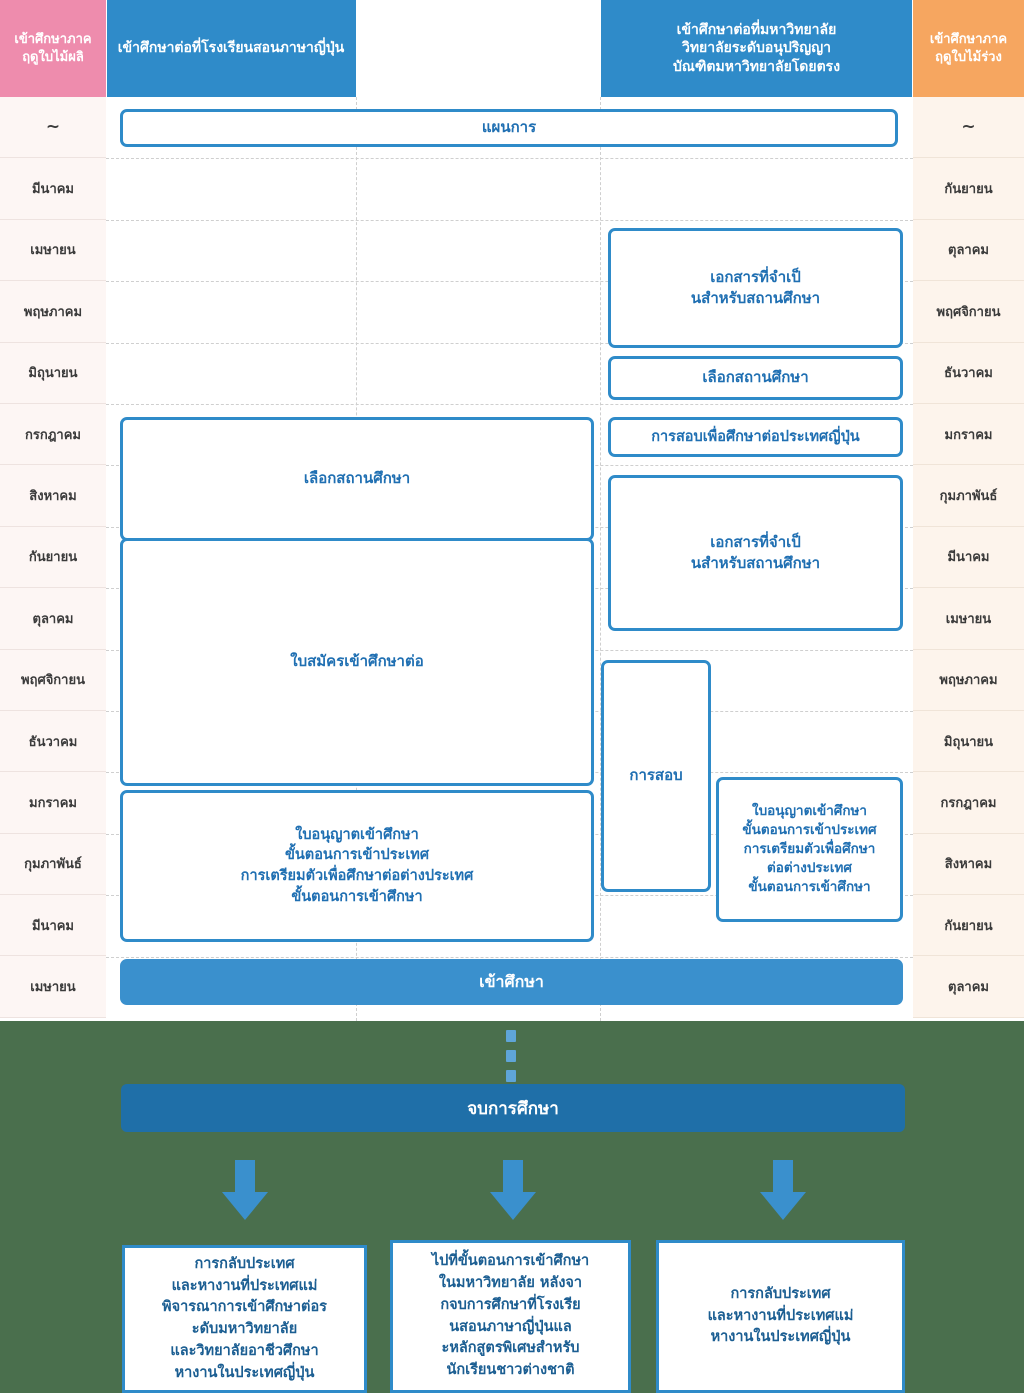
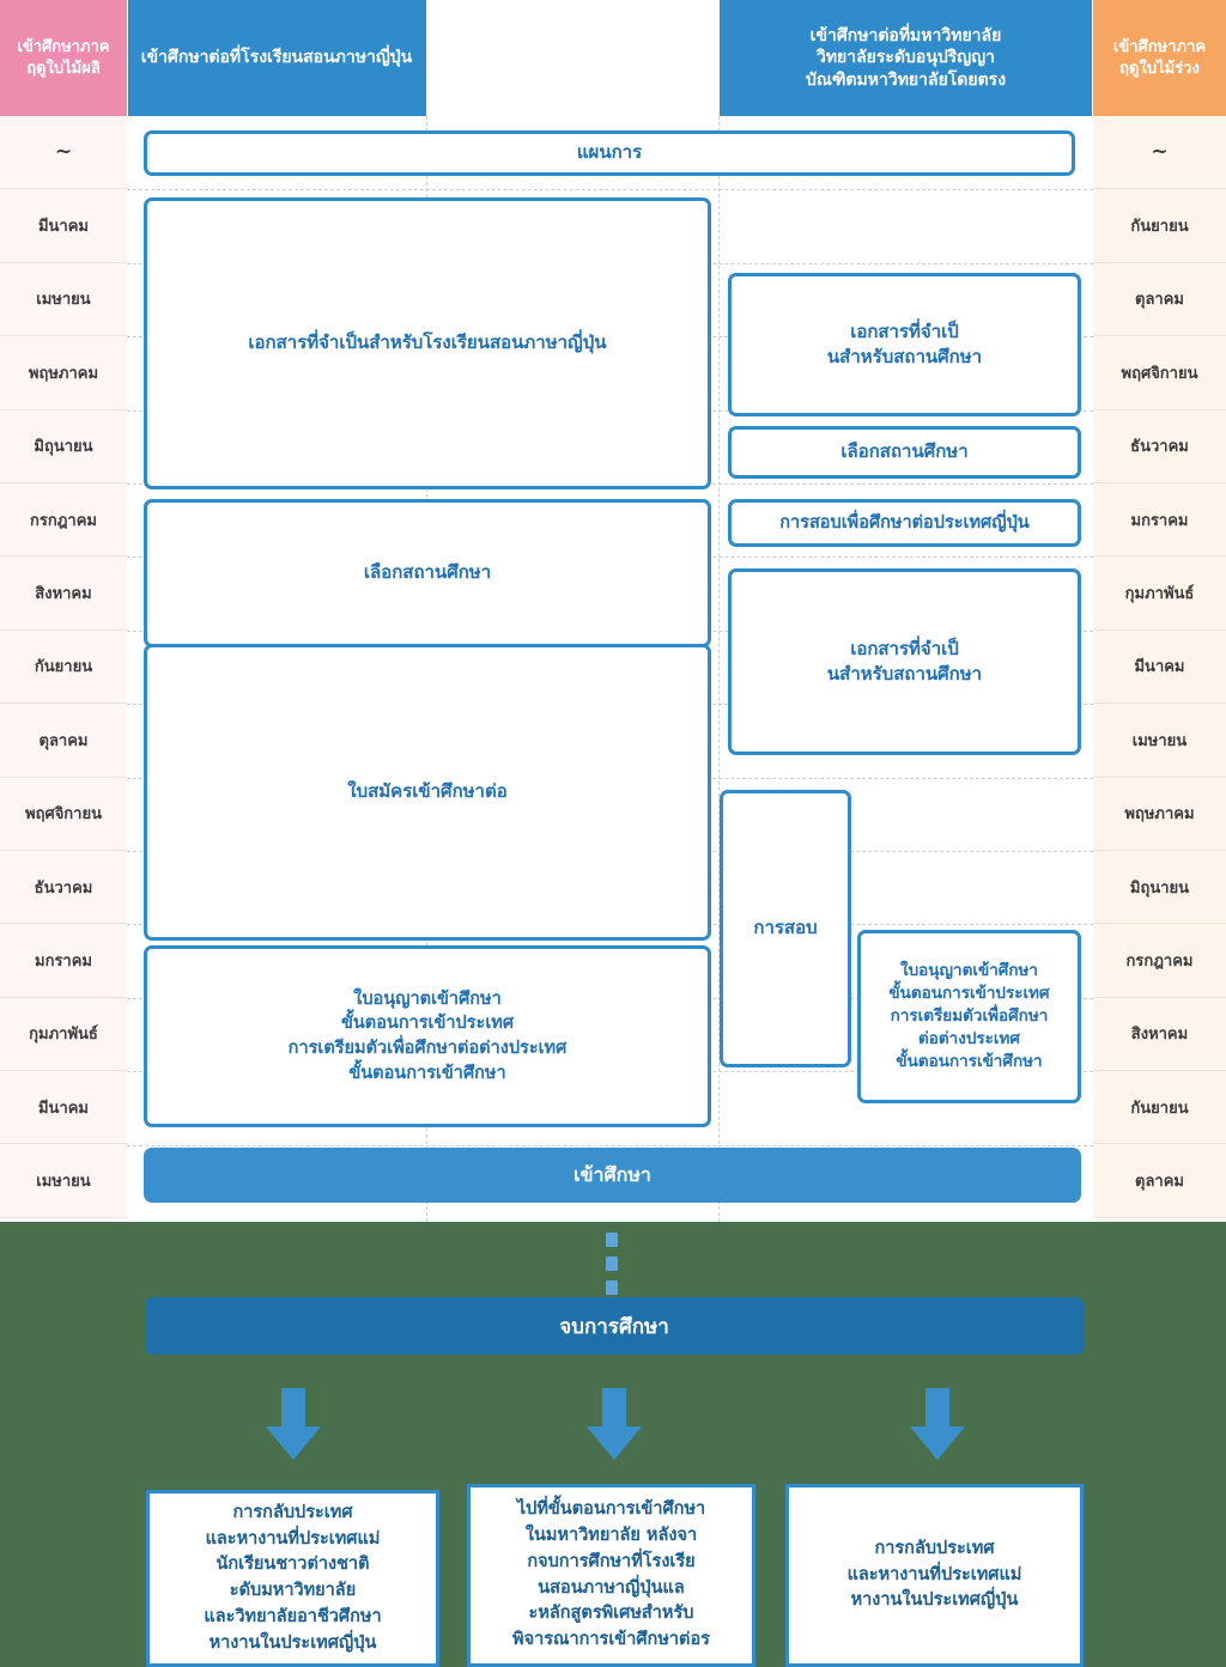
  เข้าศึกษาภาค
  ฤดูใบไม้ผลิ
  เข้าศึกษาต่อที่โรงเรียนสอนภาษาญี่ปุ่น
  เข้าศึกษาต่อที่มหาวิทยาลัย
  วิทยาลัยระดับอนุปริญญา
  บัณฑิตมหาวิทยาลัยโดยตรง
  เข้าศึกษาภาค
  ฤดูใบไม้ร่วง
  ~
  มีนาคม
  เมษายน
  พฤษภาคม
  มิถุนายน
  กรกฎาคม
  สิงหาคม
  กันยายน
  ตุลาคม
  พฤศจิกายน
  ธันวาคม
  มกราคม
  กุมภาพันธ์
  มีนาคม
  เมษายน
  ~
  กันยายน
  ตุลาคม
  พฤศจิกายน
  ธันวาคม
  มกราคม
  กุมภาพันธ์
  มีนาคม
  เมษายน
  พฤษภาคม
  มิถุนายน
  กรกฎาคม
  สิงหาคม
  กันยายน
  ตุลาคม
  แผนการ
+ เอกสารที่จำเป็นสำหรับโรงเรียนสอนภาษาญี่ปุ่น
  เอกสารที่จำเป็
  นสำหรับสถานศึกษา
  เลือกสถานศึกษา
  การสอบเพื่อศึกษาต่อประเทศญี่ปุ่น
  เลือกสถานศึกษา
  เอกสารที่จำเป็
  นสำหรับสถานศึกษา
  ใบสมัครเข้าศึกษาต่อ
  การสอบ
  ใบอนุญาตเข้าศึกษา
  ขั้นตอนการเข้าประเทศ
  การเตรียมตัวเพื่อศึกษา
  ต่อต่างประเทศ
  ขั้นตอนการเข้าศึกษา
  ใบอนุญาตเข้าศึกษา
  ขั้นตอนการเข้าประเทศ
  การเตรียมตัวเพื่อศึกษาต่อต่างประเทศ
  ขั้นตอนการเข้าศึกษา
  เข้าศึกษา
  จบการศึกษา
  การกลับประเทศ
  และหางานที่ประเทศแม่
- พิจารณาการเข้าศึกษาต่อร
+ นักเรียนชาวต่างชาติ
  ะดับมหาวิทยาลัย
  และวิทยาลัยอาชีวศึกษา
  หางานในประเทศญี่ปุ่น
  ไปที่ขั้นตอนการเข้าศึกษา
  ในมหาวิทยาลัย หลังจา
  กจบการศึกษาที่โรงเรีย
  นสอนภาษาญี่ปุ่นแล
  ะหลักสูตรพิเศษสำหรับ
- นักเรียนชาวต่างชาติ
+ พิจารณาการเข้าศึกษาต่อร
  การกลับประเทศ
  และหางานที่ประเทศแม่
  หางานในประเทศญี่ปุ่น
